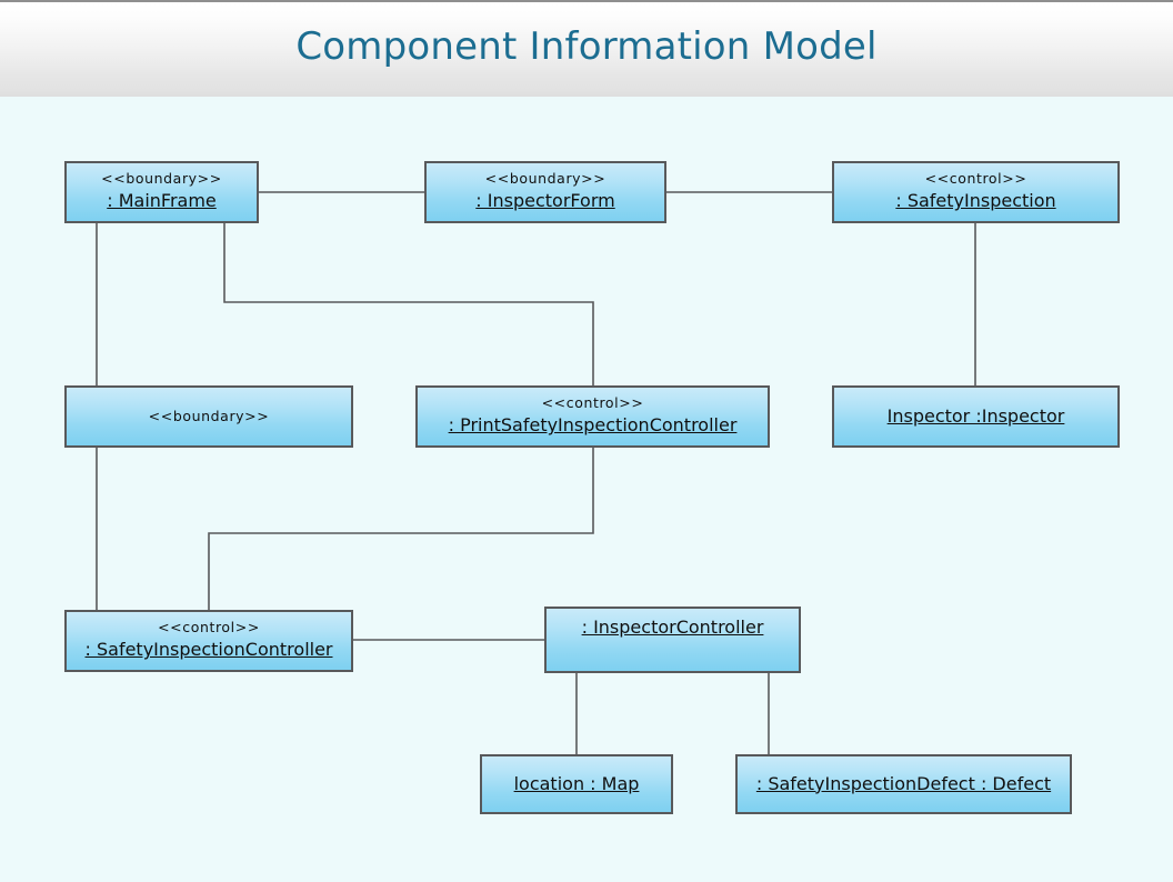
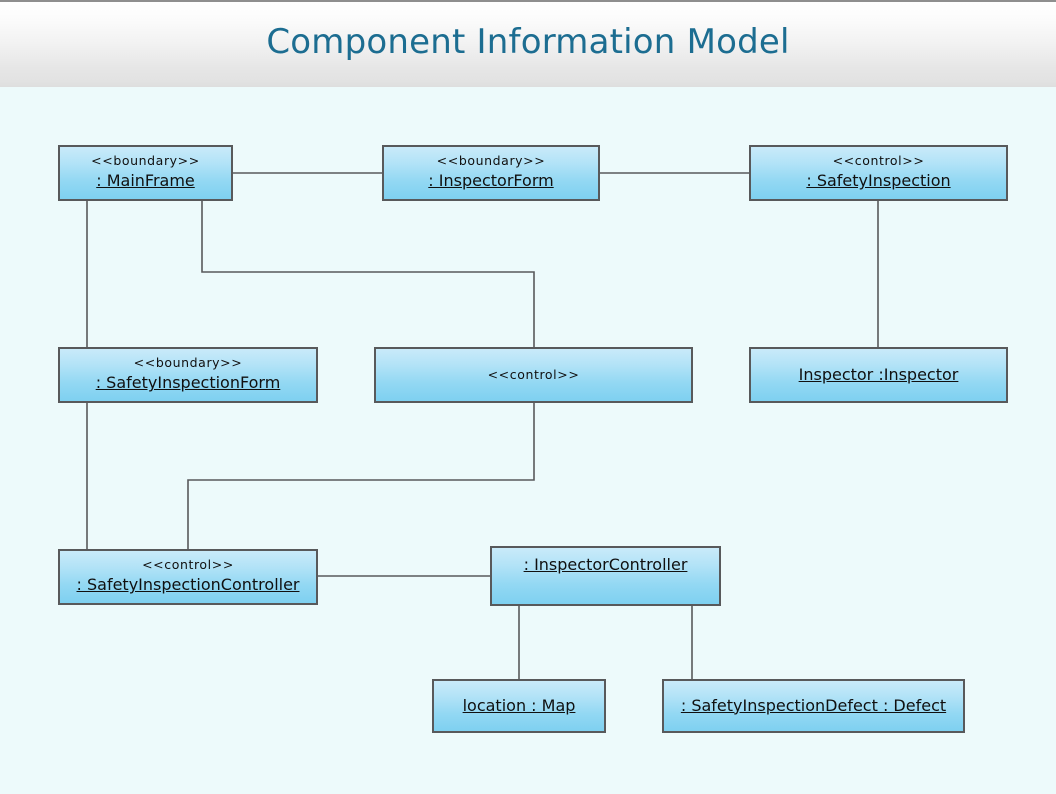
  Component Information Model
  <<boundary>>
  : MainFrame
  <<boundary>>
  : InspectorForm
  <<control>>
  : SafetyInspection
  <<boundary>>
+ : SafetyInspectionForm
  <<control>>
- : PrintSafetyInspectionController
  Inspector :Inspector
  <<control>>
  : SafetyInspectionController
  : InspectorController
  location : Map
  : SafetyInspectionDefect : Defect
